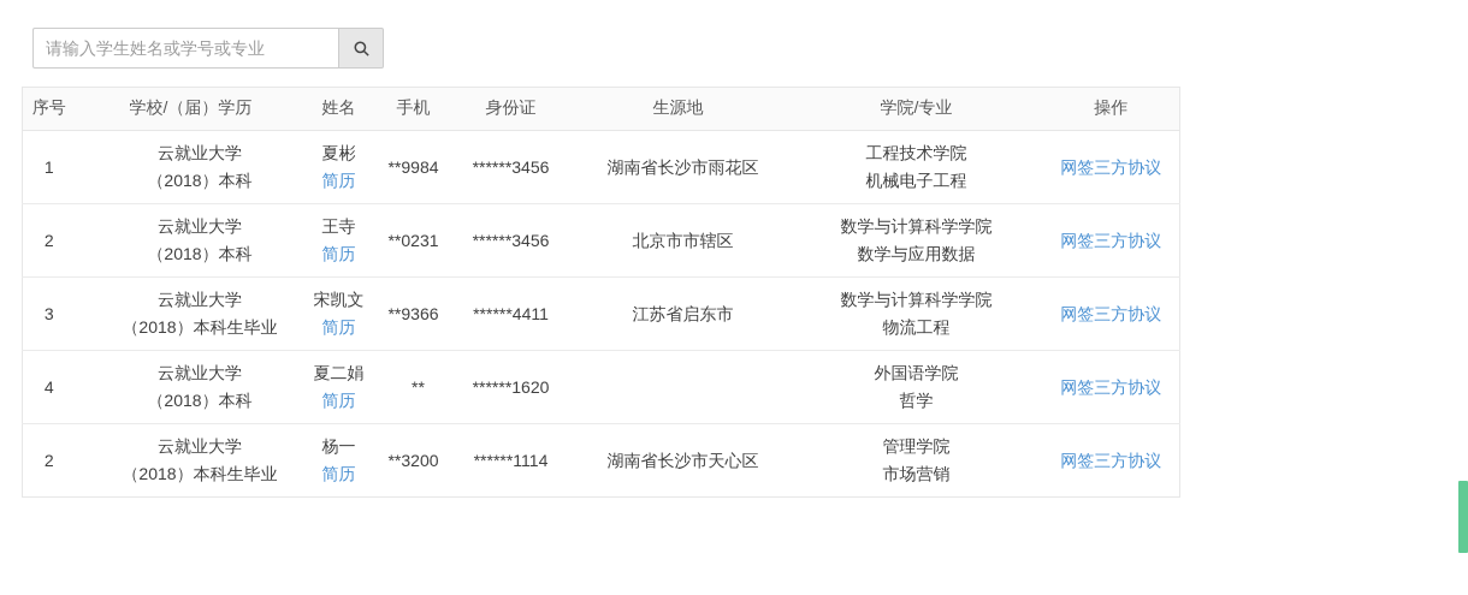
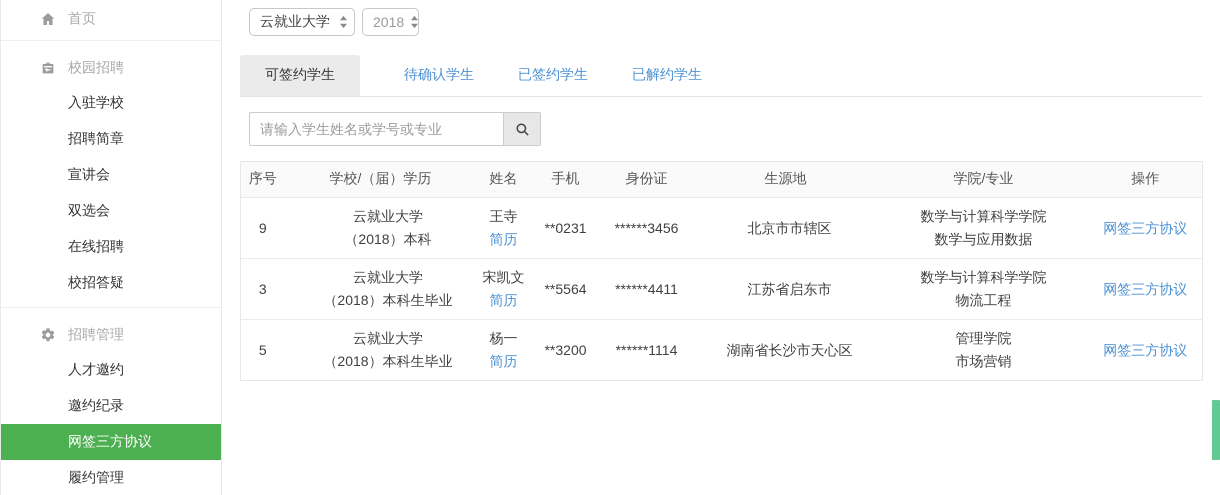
+ 首页
+ 校园招聘
+ 入驻学校
+ 招聘简章
+ 宣讲会
+ 双选会
+ 在线招聘
+ 校招答疑
+ 招聘管理
+ 人才邀约
+ 邀约纪录
+ 网签三方协议
+ 履约管理
+ 云就业大学
+ 2018
+ 可签约学生
+ 待确认学生
+ 已签约学生
+ 已解约学生
  请输入学生姓名或学号或专业
  序号	学校/（届）学历	姓名	手机	身份证	生源地	学院/专业	操作
- 1	云就业大学（2018）本科	夏彬简历	**9984	******3456	湖南省长沙市雨花区	工程技术学院机械电子工程	网签三方协议
- 2	云就业大学（2018）本科	王寺简历	**0231	******3456	北京市市辖区	数学与计算科学学院数学与应用数据	网签三方协议
+ 9	云就业大学（2018）本科	王寺简历	**0231	******3456	北京市市辖区	数学与计算科学学院数学与应用数据	网签三方协议
- 3	云就业大学（2018）本科生毕业	宋凯文简历	**9366	******4411	江苏省启东市	数学与计算科学学院物流工程	网签三方协议
+ 3	云就业大学（2018）本科生毕业	宋凯文简历	**5564	******4411	江苏省启东市	数学与计算科学学院物流工程	网签三方协议
- 4	云就业大学（2018）本科	夏二娟简历	**	******1620		外国语学院哲学	网签三方协议
- 2	云就业大学（2018）本科生毕业	杨一简历	**3200	******1114	湖南省长沙市天心区	管理学院市场营销	网签三方协议
+ 5	云就业大学（2018）本科生毕业	杨一简历	**3200	******1114	湖南省长沙市天心区	管理学院市场营销	网签三方协议
